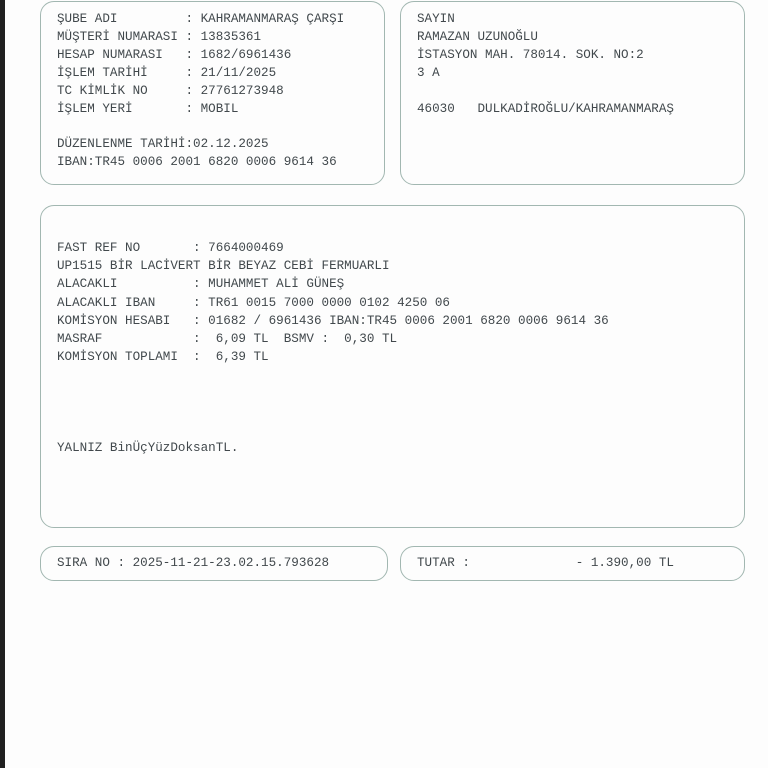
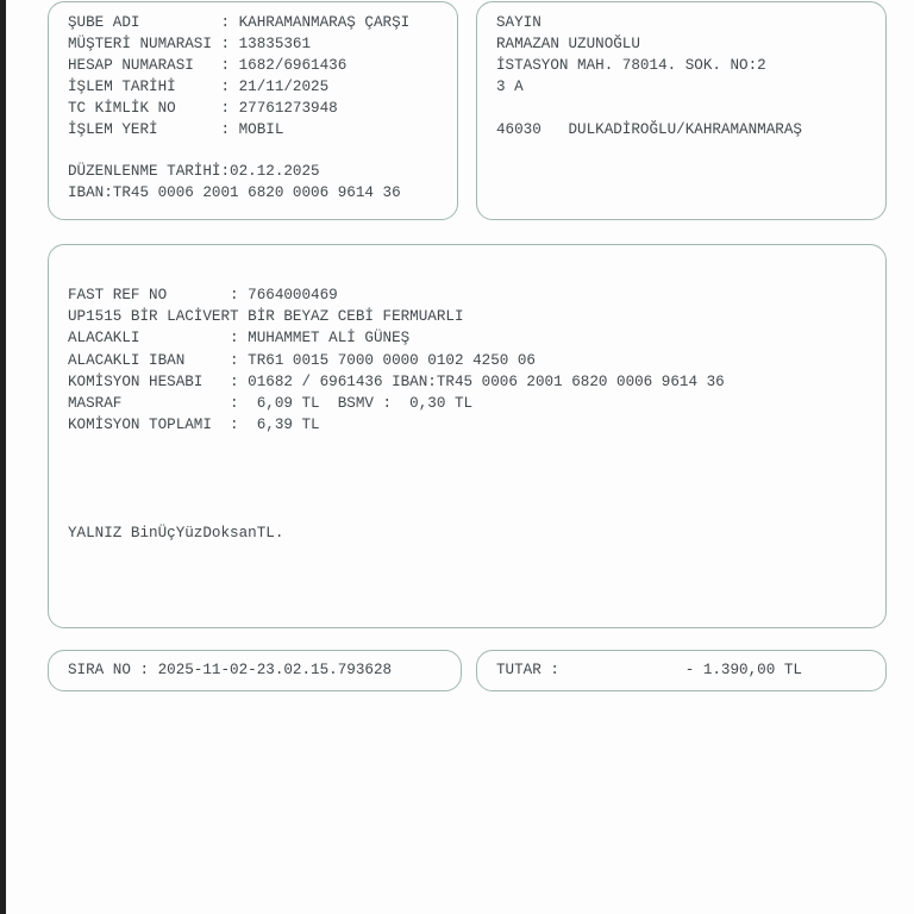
  ŞUBE ADI : KAHRAMANMARAŞ ÇARŞI
  MÜŞTERİ NUMARASI : 13835361
  HESAP NUMARASI : 1682/6961436
  İŞLEM TARİHİ : 21/11/2025
  TC KİMLİK NO : 27761273948
  İŞLEM YERİ : MOBIL
  DÜZENLENME TARİHİ:02.12.2025
  IBAN:TR45 0006 2001 6820 0006 9614 36
  SAYIN
  RAMAZAN UZUNOĞLU
  İSTASYON MAH. 78014. SOK. NO:2
  3 A
  46030 DULKADİROĞLU/KAHRAMANMARAŞ
  FAST REF NO : 7664000469
  UP1515 BİR LACİVERT BİR BEYAZ CEBİ FERMUARLI
  ALACAKLI : MUHAMMET ALİ GÜNEŞ
  ALACAKLI IBAN : TR61 0015 7000 0000 0102 4250 06
  KOMİSYON HESABI : 01682 / 6961436 IBAN:TR45 0006 2001 6820 0006 9614 36
  MASRAF : 6,09 TL BSMV : 0,30 TL
  KOMİSYON TOPLAMI : 6,39 TL
  YALNIZ BinÜçYüzDoksanTL.
- SIRA NO : 2025-11-21-23.02.15.793628
+ SIRA NO : 2025-11-02-23.02.15.793628
  TUTAR : - 1.390,00 TL
